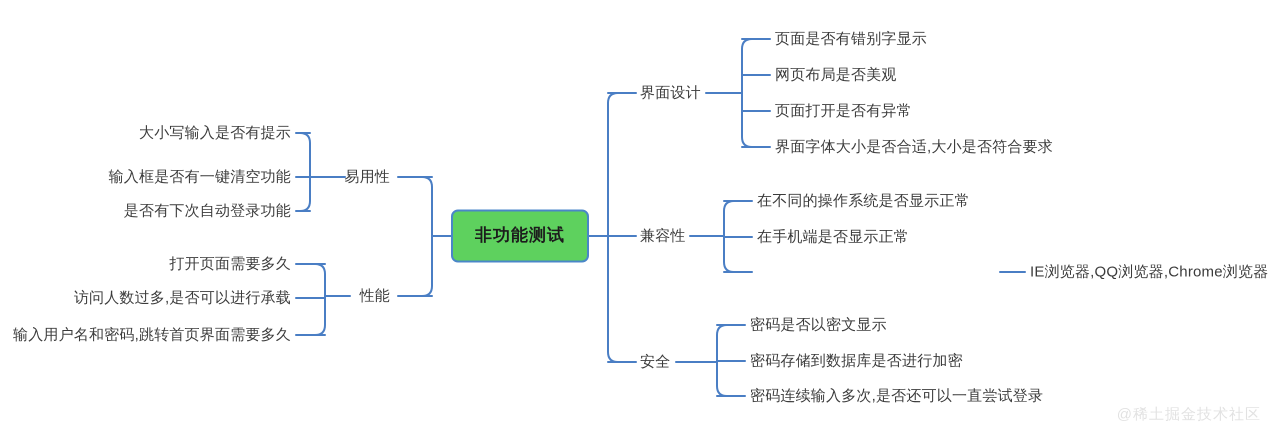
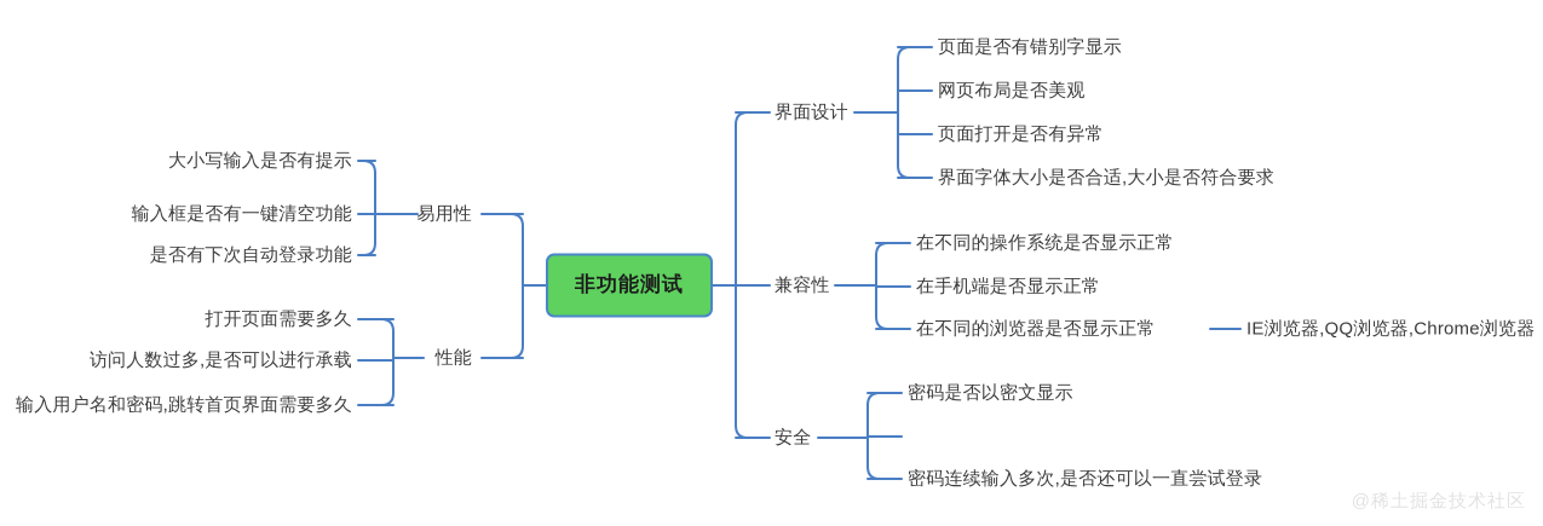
  非功能测试
  易用性
  大小写输入是否有提示
  输入框是否有一键清空功能
  是否有下次自动登录功能
  性能
  打开页面需要多久
  访问人数过多,是否可以进行承载
  输入用户名和密码,跳转首页界面需要多久
  界面设计
  页面是否有错别字显示
  网页布局是否美观
  页面打开是否有异常
  界面字体大小是否合适,大小是否符合要求
  兼容性
  在不同的操作系统是否显示正常
  在手机端是否显示正常
+ 在不同的浏览器是否显示正常
  IE浏览器,QQ浏览器,Chrome浏览器
  安全
  密码是否以密文显示
- 密码存储到数据库是否进行加密
  密码连续输入多次,是否还可以一直尝试登录
  @稀土掘金技术社区
